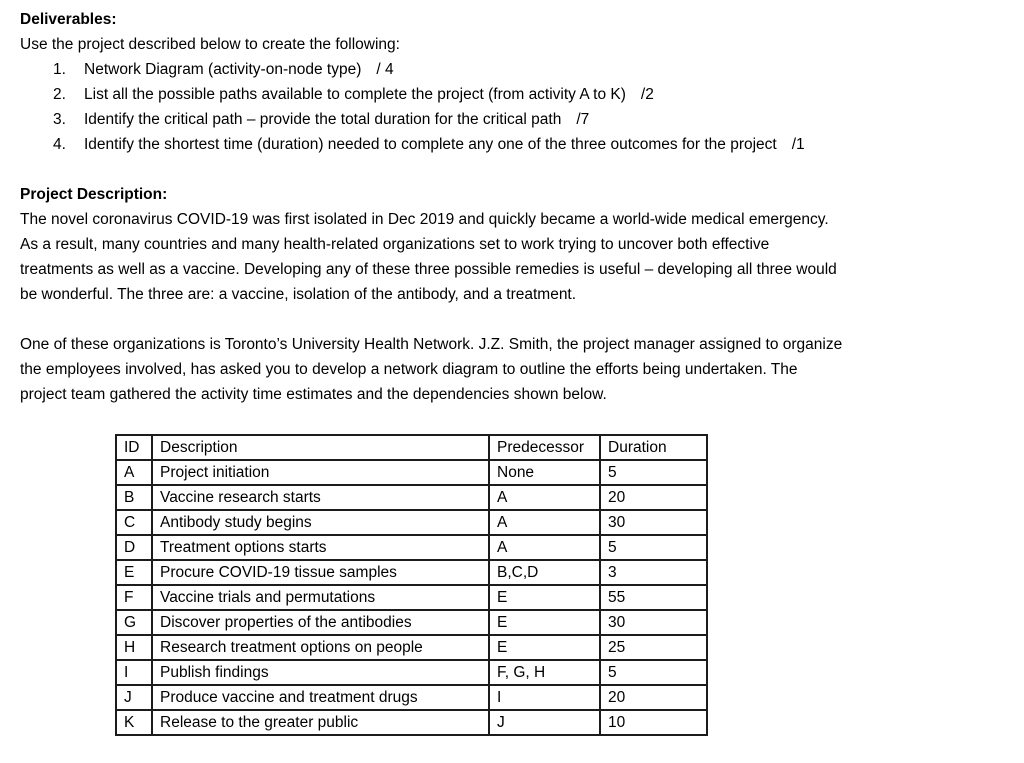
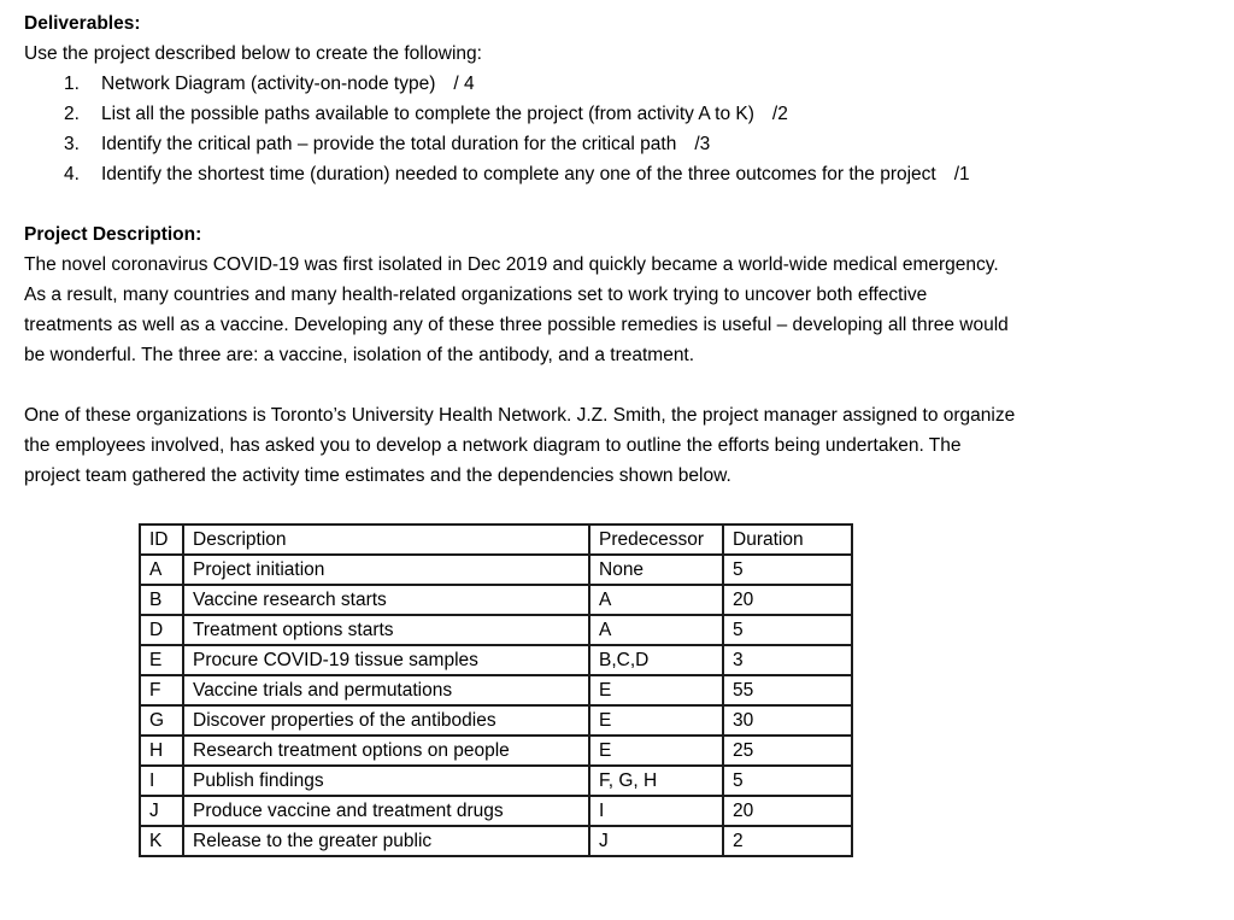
  Deliverables:
  Use the project described below to create the following:
  1.
  Network Diagram (activity-on-node type)
  / 4
  2.
  List all the possible paths available to complete the project (from activity A to K)
  /2
  3.
  Identify the critical path – provide the total duration for the critical path
- /7
+ /3
  4.
  Identify the shortest time (duration) needed to complete any one of the three outcomes for the project
  /1
  Project Description:
  The novel coronavirus COVID-19 was first isolated in Dec 2019 and quickly became a world-wide medical emergency.
  As a result, many countries and many health-related organizations set to work trying to uncover both effective
  treatments as well as a vaccine. Developing any of these three possible remedies is useful – developing all three would
  be wonderful. The three are: a vaccine, isolation of the antibody, and a treatment.
  One of these organizations is Toronto’s University Health Network. J.Z. Smith, the project manager assigned to organize
  the employees involved, has asked you to develop a network diagram to outline the efforts being undertaken. The
  project team gathered the activity time estimates and the dependencies shown below.
  ID	Description	Predecessor	Duration
  A	Project initiation	None	5
  B	Vaccine research starts	A	20
- C	Antibody study begins	A	30
  D	Treatment options starts	A	5
  E	Procure COVID-19 tissue samples	B,C,D	3
  F	Vaccine trials and permutations	E	55
  G	Discover properties of the antibodies	E	30
  H	Research treatment options on people	E	25
  I	Publish findings	F, G, H	5
  J	Produce vaccine and treatment drugs	I	20
- K	Release to the greater public	J	10
+ K	Release to the greater public	J	2
